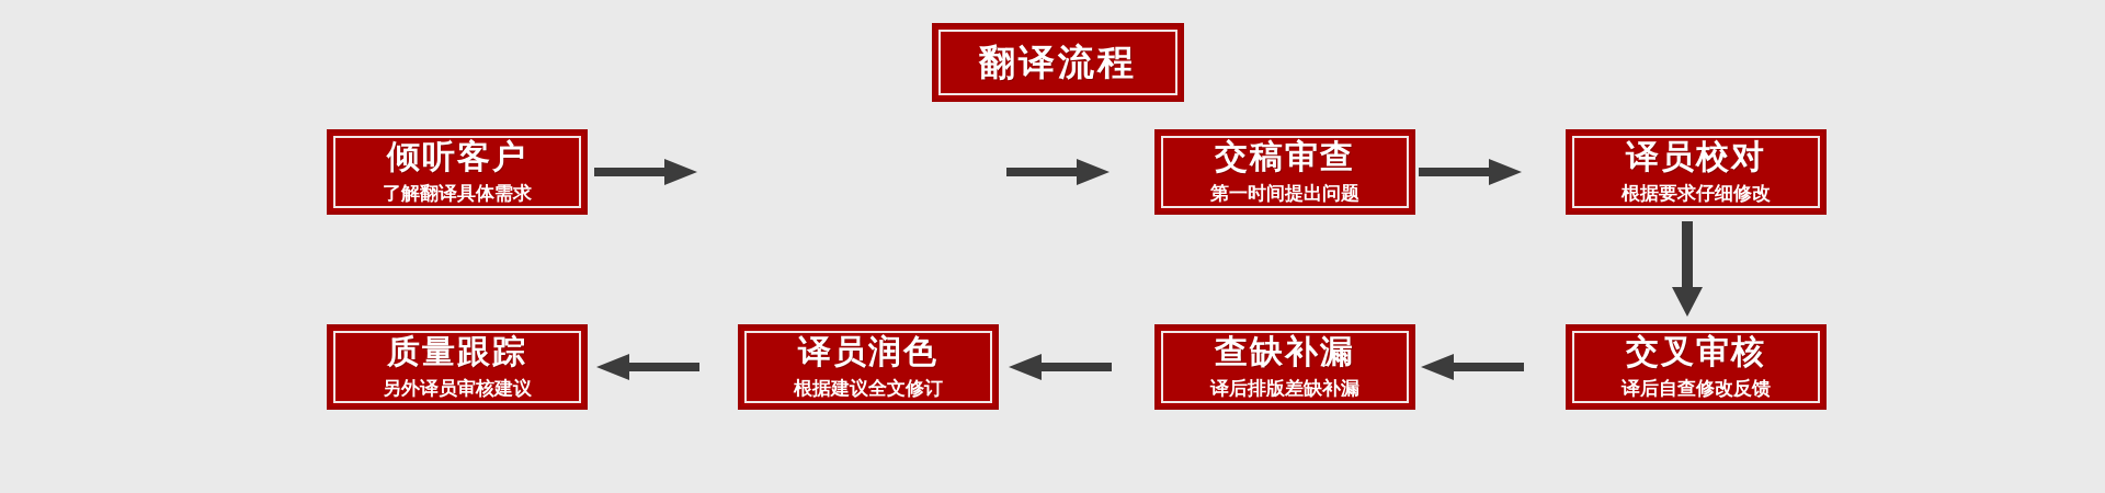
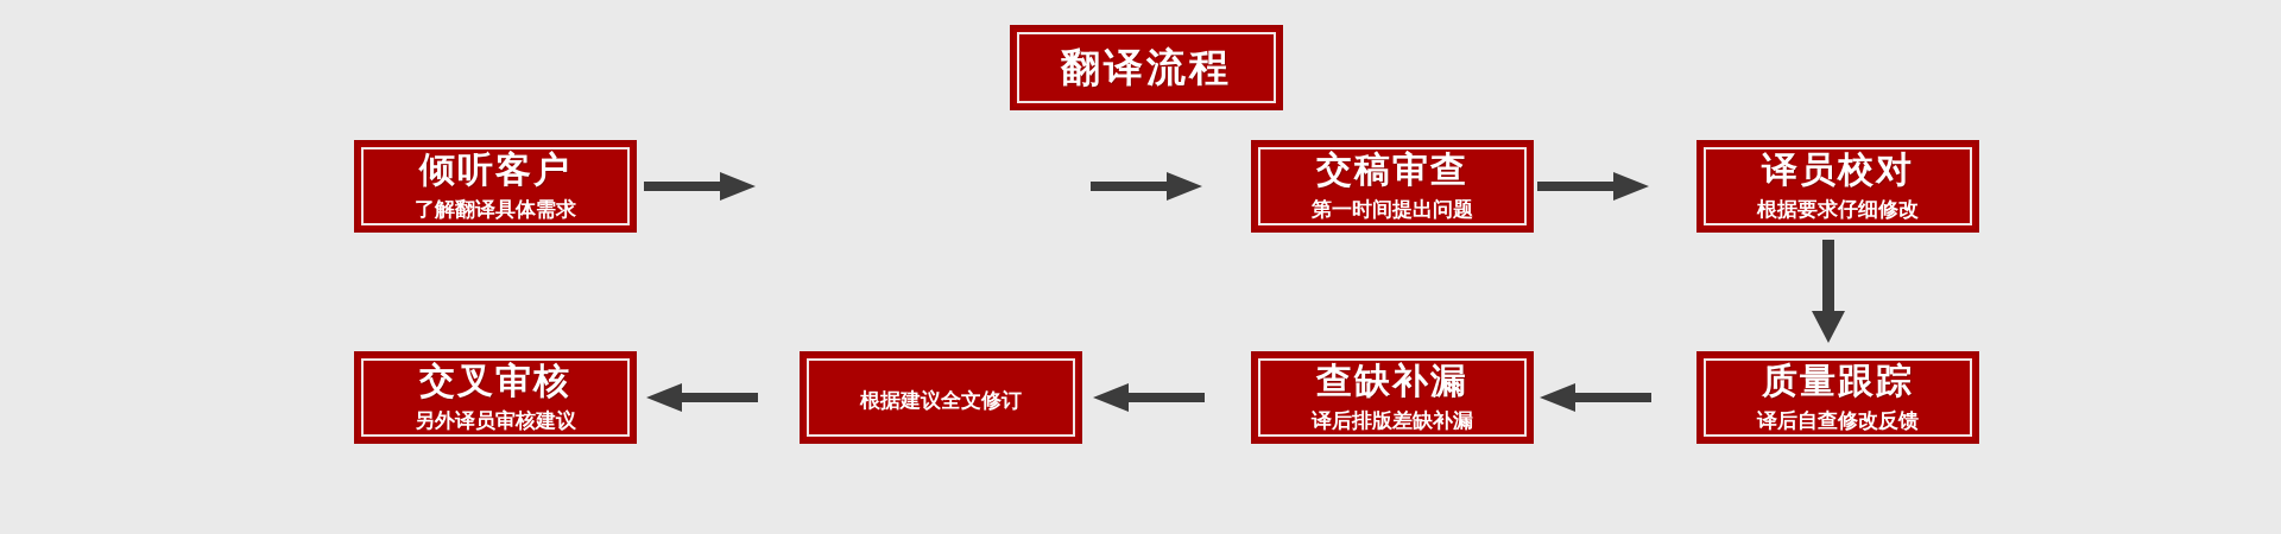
  翻译流程
  倾听客户
  了解翻译具体需求
  交稿审查
  第一时间提出问题
  译员校对
  根据要求仔细修改
- 质量跟踪
+ 交叉审核
  另外译员审核建议
- 译员润色
  根据建议全文修订
  查缺补漏
  译后排版差缺补漏
- 交叉审核
+ 质量跟踪
  译后自查修改反馈
